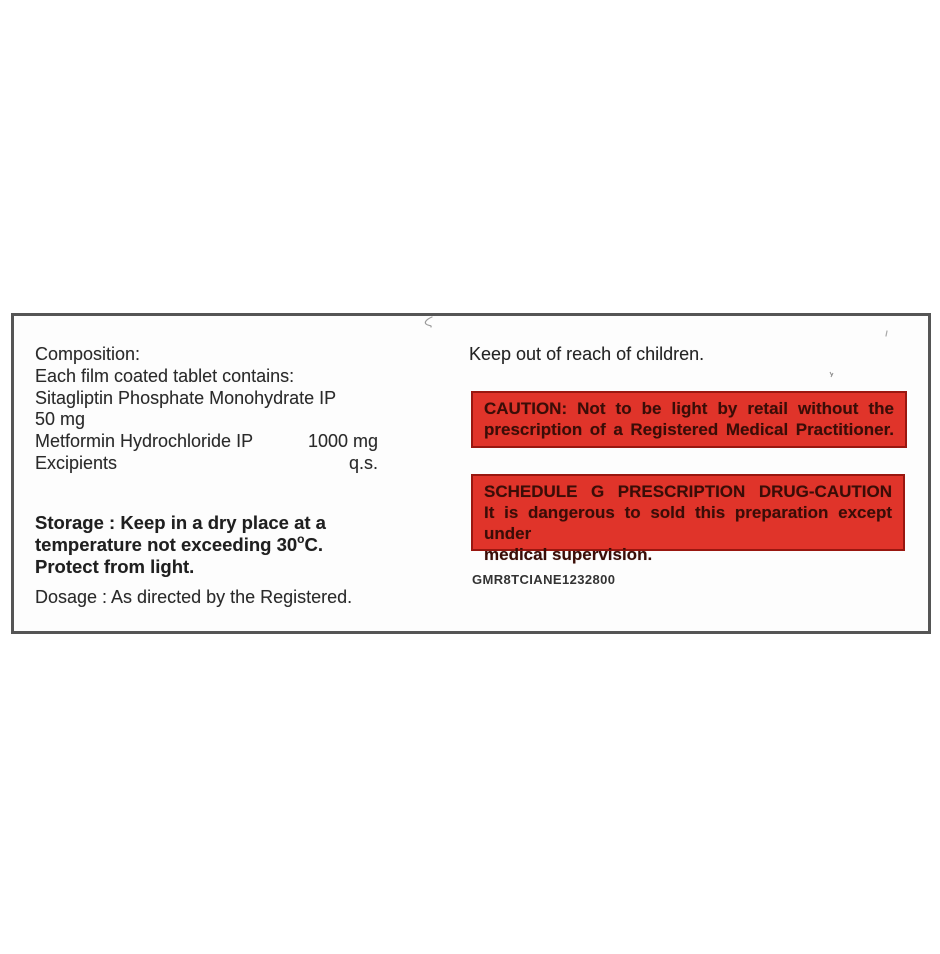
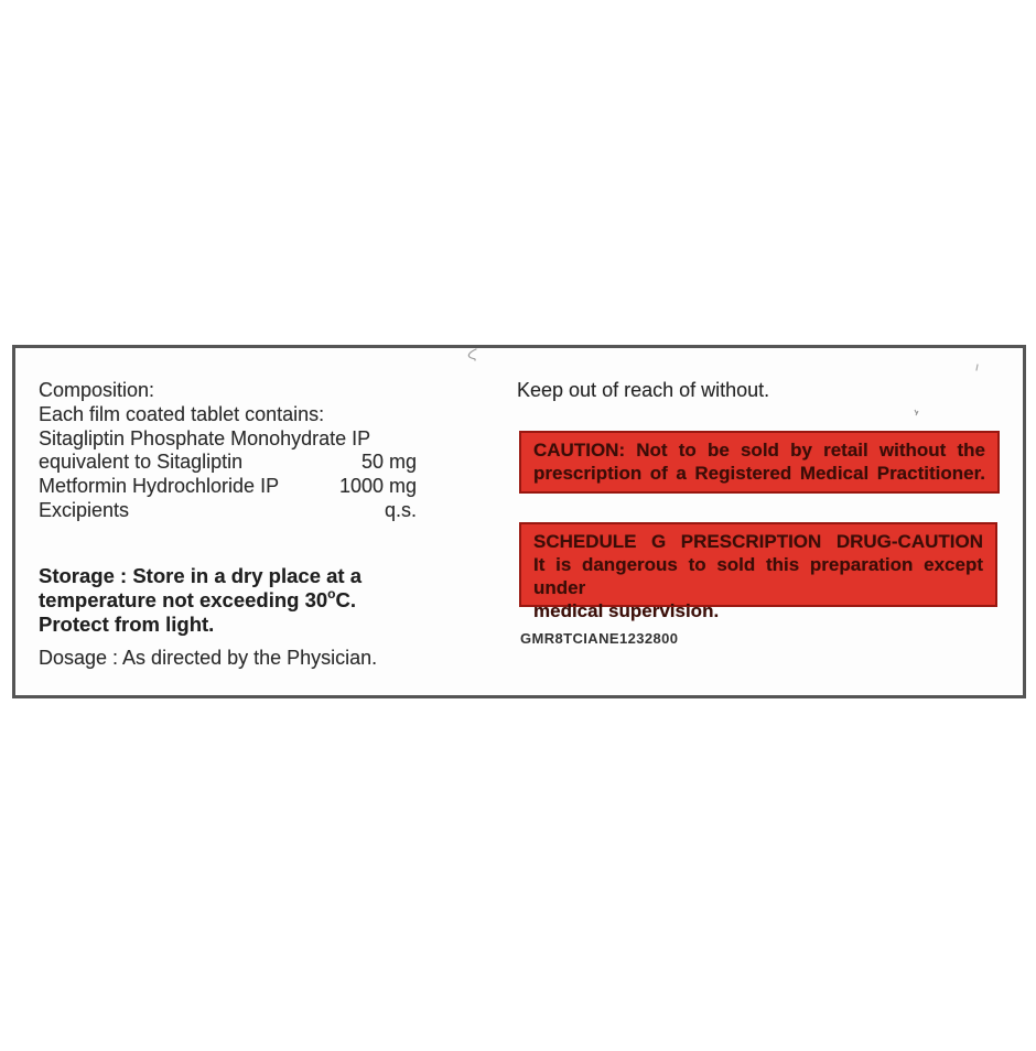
  Composition:
  Each film coated tablet contains:
  Sitagliptin Phosphate Monohydrate IP
+ equivalent to Sitagliptin
  50 mg
  Metformin Hydrochloride IP
  1000 mg
  Excipients
  q.s.
- Storage : Keep in a dry place at a
+ Storage : Store in a dry place at a
  temperature not exceeding 30oC.
  Protect from light.
- Dosage : As directed by the Registered.
+ Dosage : As directed by the Physician.
- Keep out of reach of children.
+ Keep out of reach of without.
- CAUTION: Not to be light by retail without the
+ CAUTION: Not to be sold by retail without the
  prescription of a Registered Medical Practitioner.
  SCHEDULE G PRESCRIPTION DRUG-CAUTION
  It is dangerous to sold this preparation except under
  medical supervision.
  GMR8TCIANE1232800
